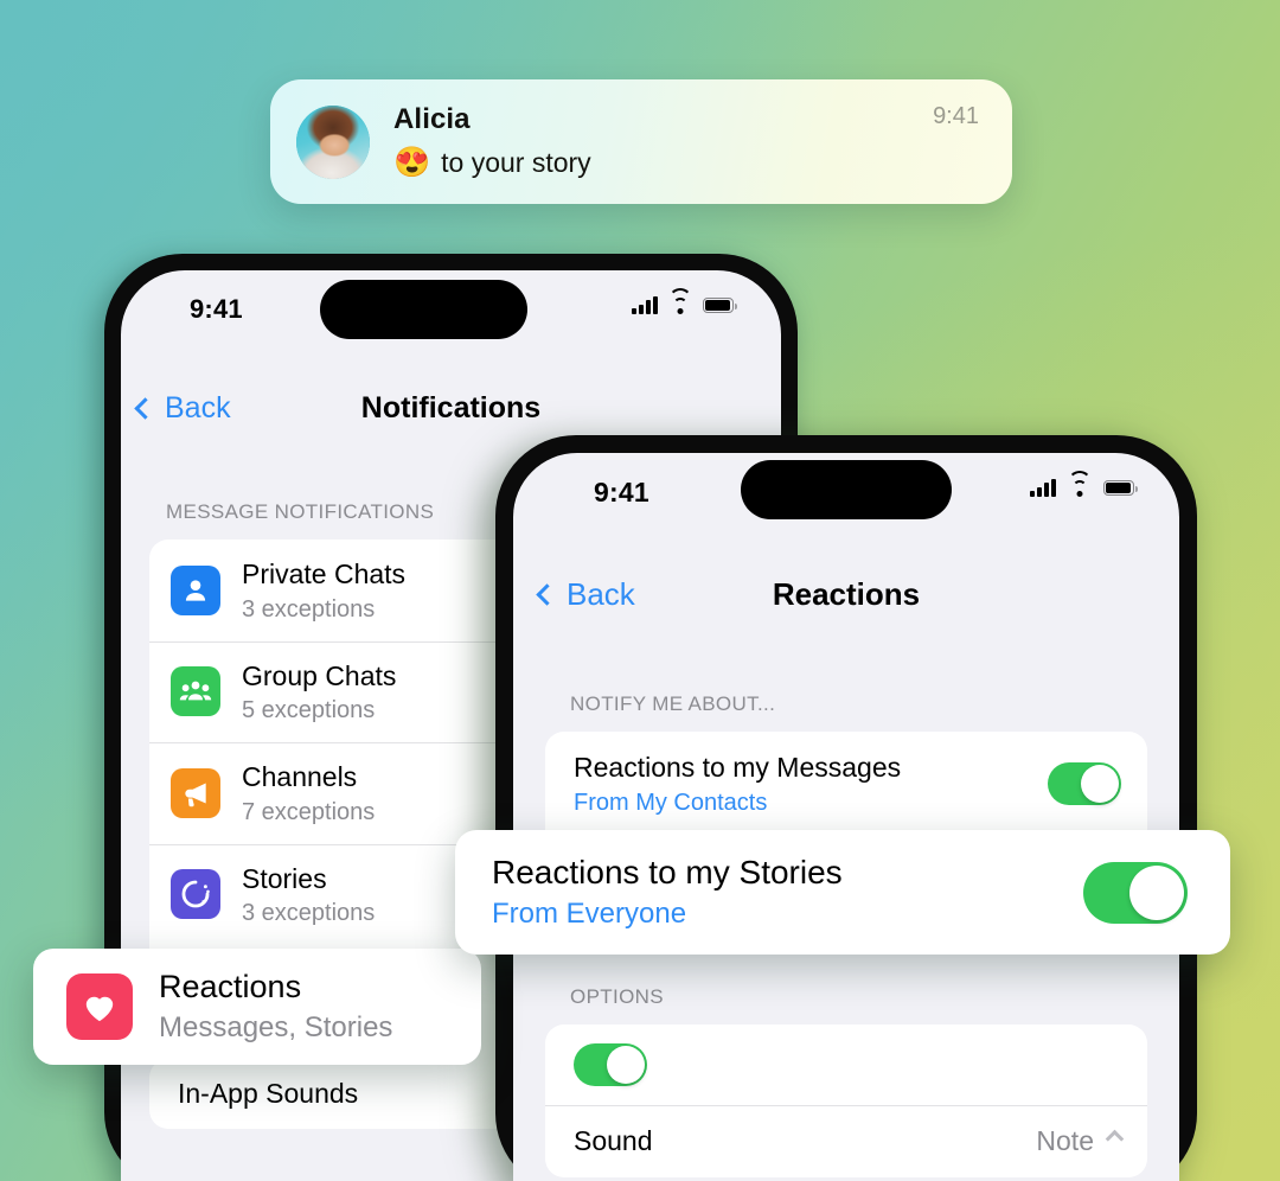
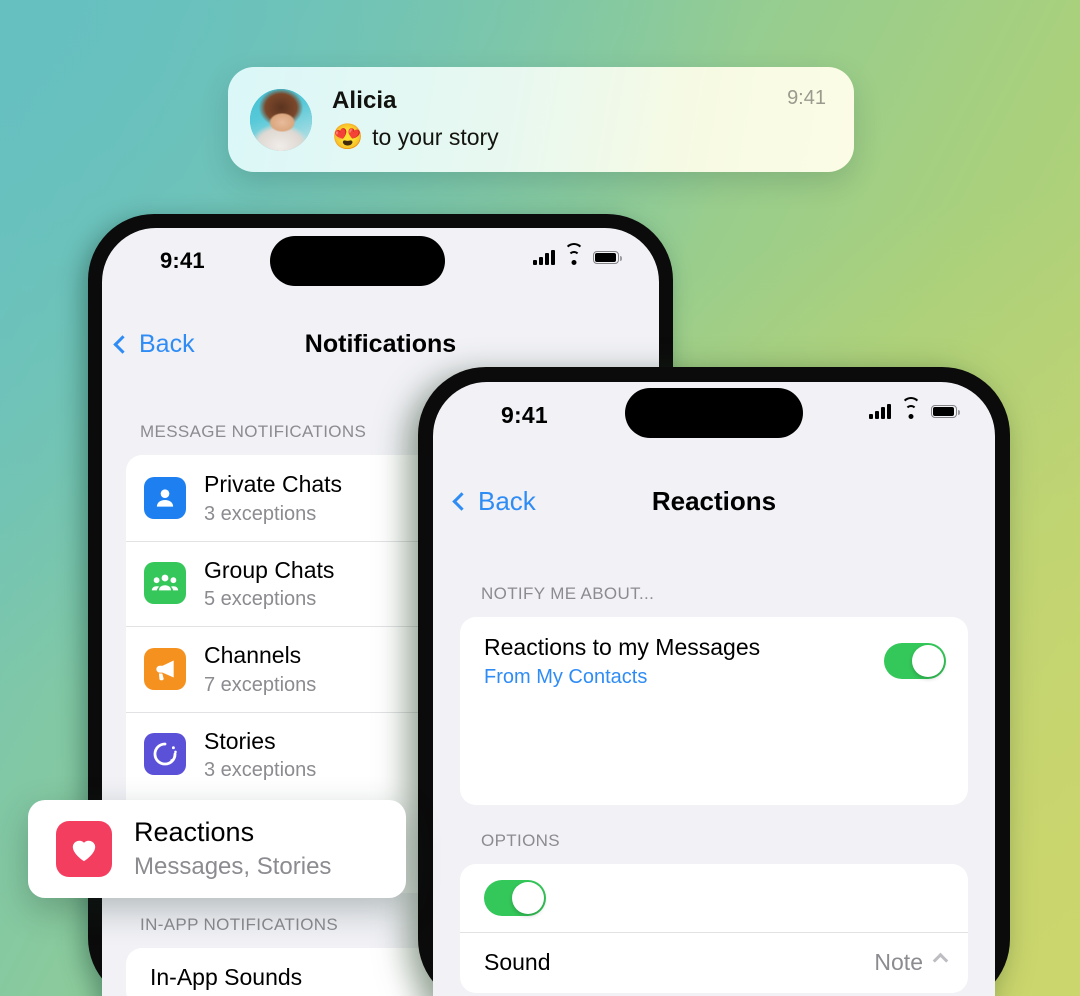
  Alicia
  😍
  to your story
  9:41
  9:41
  Back
  Notifications
  MESSAGE NOTIFICATIONS
  Private Chats
  3 exceptions
  Group Chats
  5 exceptions
  Channels
  7 exceptions
  Stories
  3 exceptions
+ IN-APP NOTIFICATIONS
  In-App Sounds
  9:41
  Back
  Reactions
  NOTIFY ME ABOUT...
  Reactions to my Messages
  From My Contacts
  OPTIONS
  Sound
  Note
  Reactions
  Messages, Stories
- Reactions to my Stories
- From Everyone
